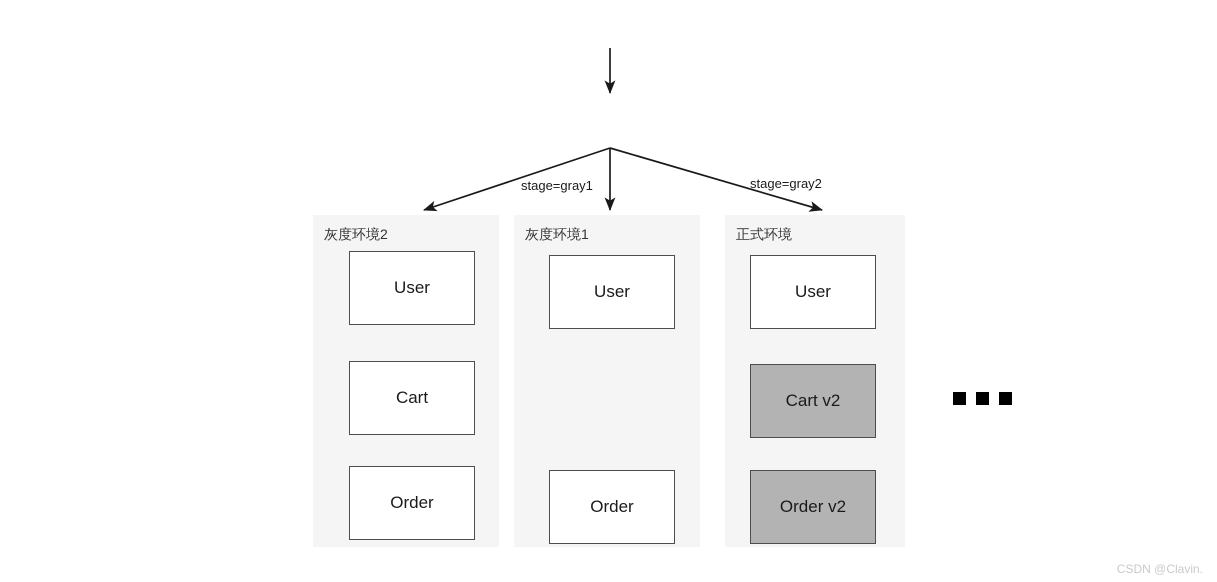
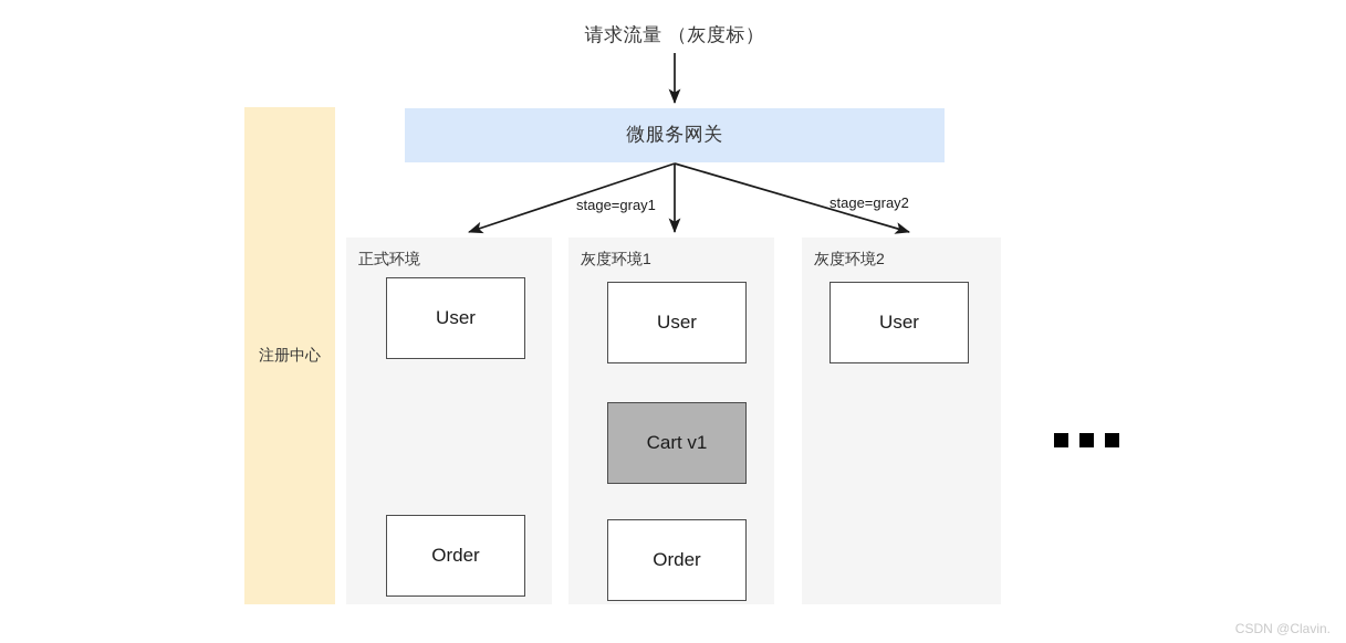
+ 请求流量 （灰度标）
+ 微服务网关
  stage=gray1
  stage=gray2
+ 注册中心
- 灰度环境2
+ 正式环境
  User
- Cart
  Order
  灰度环境1
  User
+ Cart v1
  Order
- 正式环境
+ 灰度环境2
  User
- Cart v2
- Order v2
  CSDN @Clavin.
